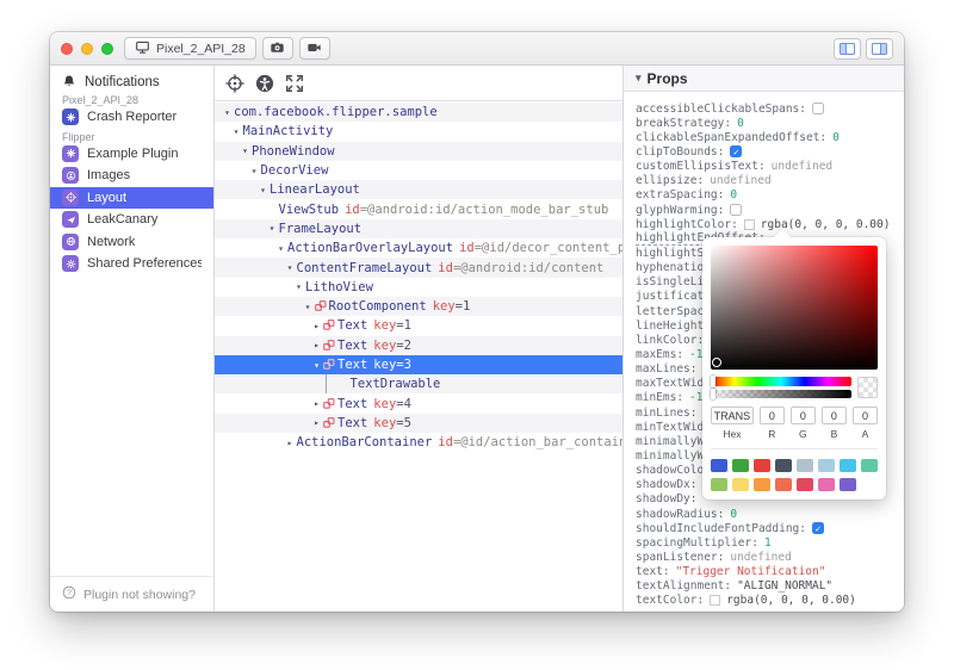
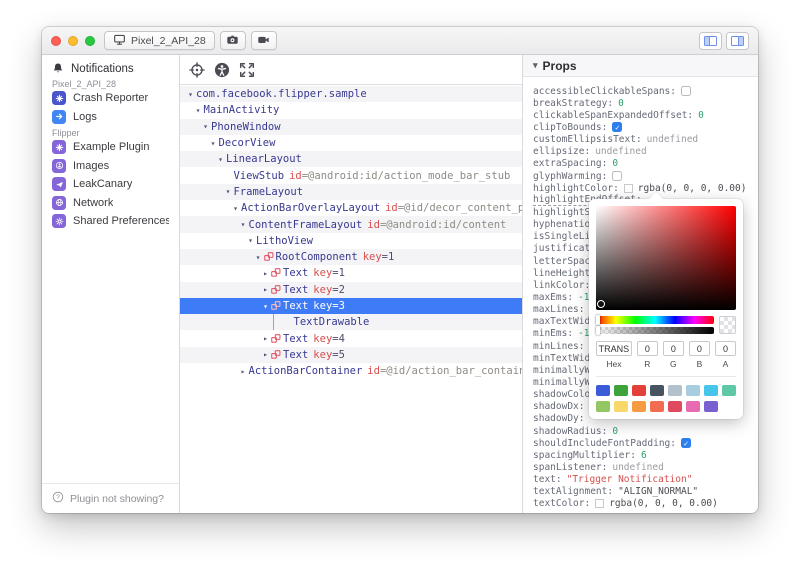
  Pixel_2_API_28
  Notifications
  Pixel_2_API_28
  Crash Reporter
+ Logs
  Flipper
  Example Plugin
  Images
- Layout
  LeakCanary
  Network
  Shared Preferences
  Plugin not showing?
  ▾
  com.facebook.flipper.sample
  ▾
  MainActivity
  ▾
  PhoneWindow
  ▾
  DecorView
  ▾
  LinearLayout
  ViewStub
  id
  =@android:id/action_mode_bar_stub
  ▾
  FrameLayout
  ▾
  ActionBarOverlayLayout
  id
  =@id/decor_content_p
  ▾
  ContentFrameLayout
  id
  =@android:id/content
  ▾
  LithoView
  ▾
  RootComponent
  key
  =1
  ▸
  Text
  key
  =1
  ▸
  Text
  key
  =2
  ▾
  Text
  key
  =3
  TextDrawable
  ▸
  Text
  key
  =4
  ▸
  Text
  key
  =5
  ▸
  ActionBarContainer
  id
  =@id/action_bar_contai
  ▾
  Props
  accessibleClickableSpans:
  breakStrategy:
  0
  clickableSpanExpandedOffset:
  0
  clipToBounds:
  ✓
  customEllipsisText:
  undefined
  ellipsize:
  undefined
  extraSpacing:
  0
  glyphWarming:
  highlightColor:
  rgba(0, 0, 0, 0.00)
  isSingleLi
  letterSpac
  lineHeight
  linkColor:
  maxEms:
  -1
  maxLines:
  maxTextWid
  minEms:
  -1
  minLines:
  minTextWid
  minimallyW
  shadowColo
  shadowDx:
  shadowDy:
  shadowRadius:
  0
  shouldIncludeFontPadding:
  ✓
  spacingMultiplier:
- 1
+ 6
  spanListener:
  undefined
  text:
  "Trigger Notification"
  textAlignment:
  "ALIGN_NORMAL"
  textColor:
  rgba(0, 0, 0, 0.00)
  TRANS
  Hex
  0
  R
  0
  G
  0
  B
  0
  A
